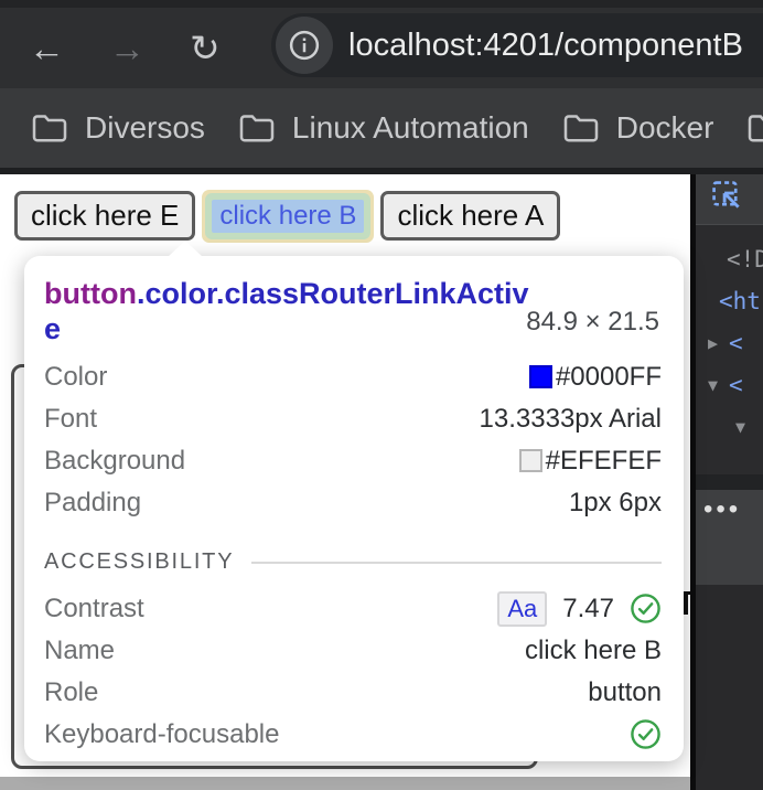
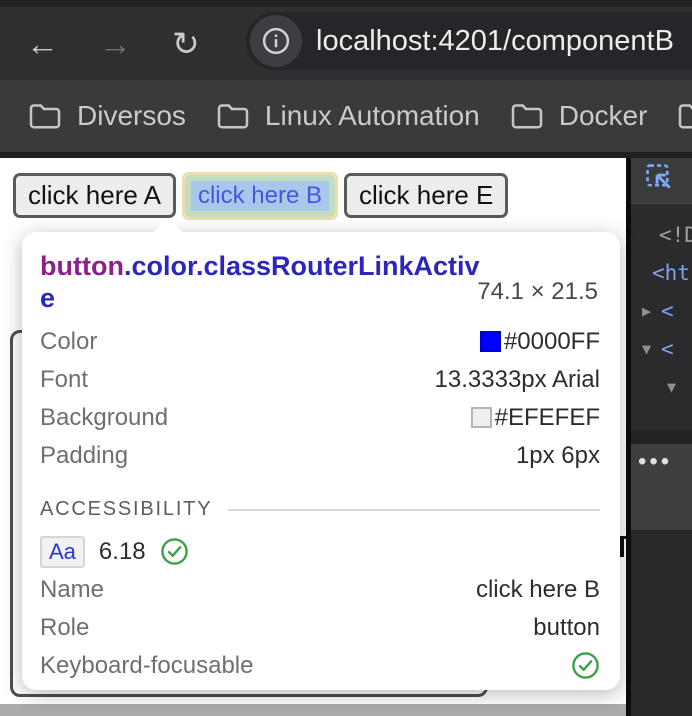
  ←
  →
  ↻
  localhost:4201/componentB
  Diversos
  Linux Automation
  Docker
- click here E
+ click here A
  click here B
- click here A
+ click here E
  <!D
  <ht
  ▶
  <
  ▼
  <
  ▼
  •••
  button.color.classRouterLinkActive
- 84.9 × 21.5
+ 74.1 × 21.5
  Color
  #0000FF
  Font
  13.3333px Arial
  Background
  #EFEFEF
  Padding
  1px 6px
  ACCESSIBILITY
- Contrast
  Aa
- 7.47
+ 6.18
  Name
  click here B
  Role
  button
  Keyboard-focusable
